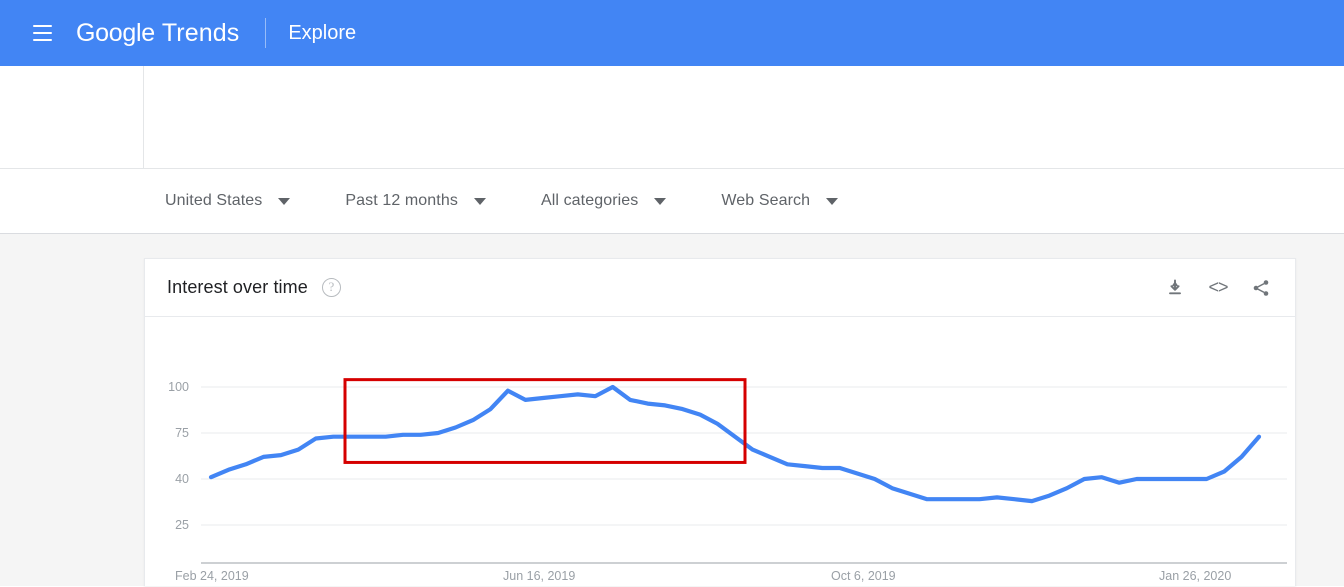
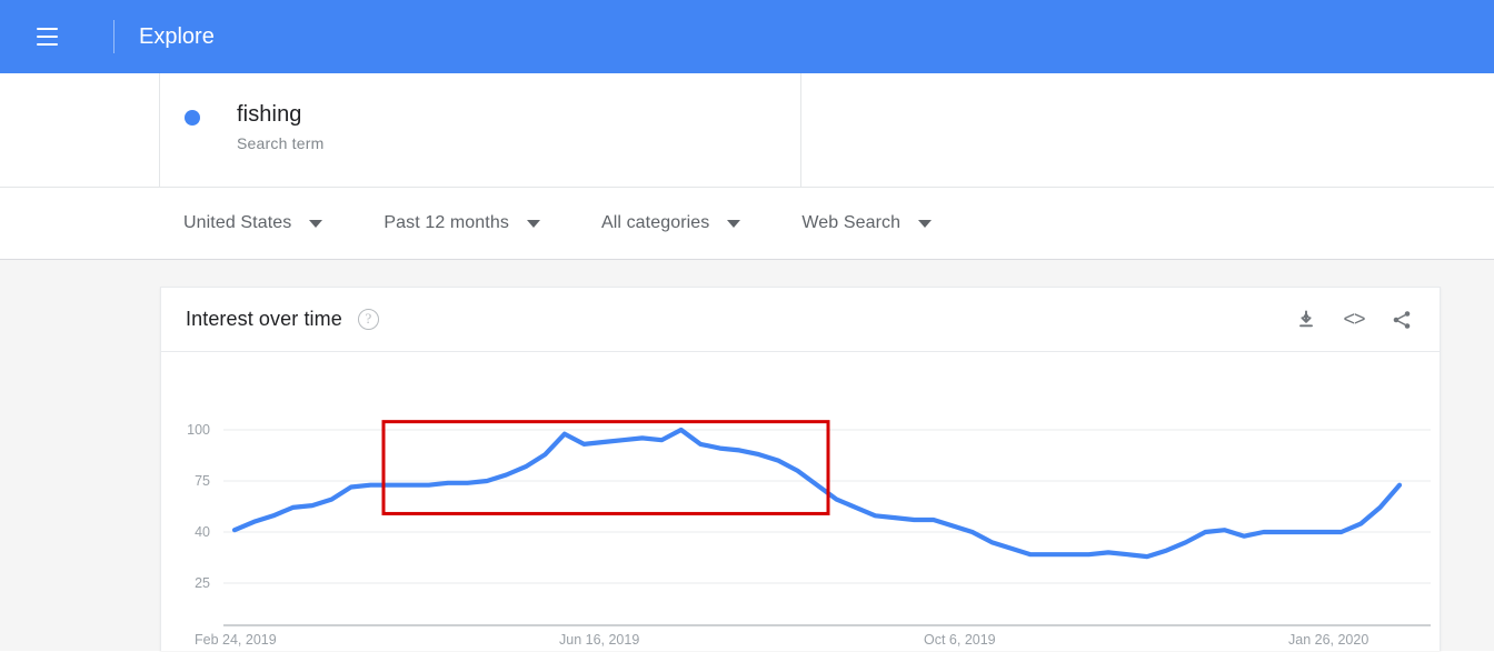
- Google
- Trends
  Explore
+ fishing
+ Search term
  United States
  Past 12 months
  All categories
  Web Search
  Interest over time
  ?
  <>
  25
  40
  75
  100
  Feb 24, 2019
  Jun 16, 2019
  Oct 6, 2019
  Jan 26, 2020
